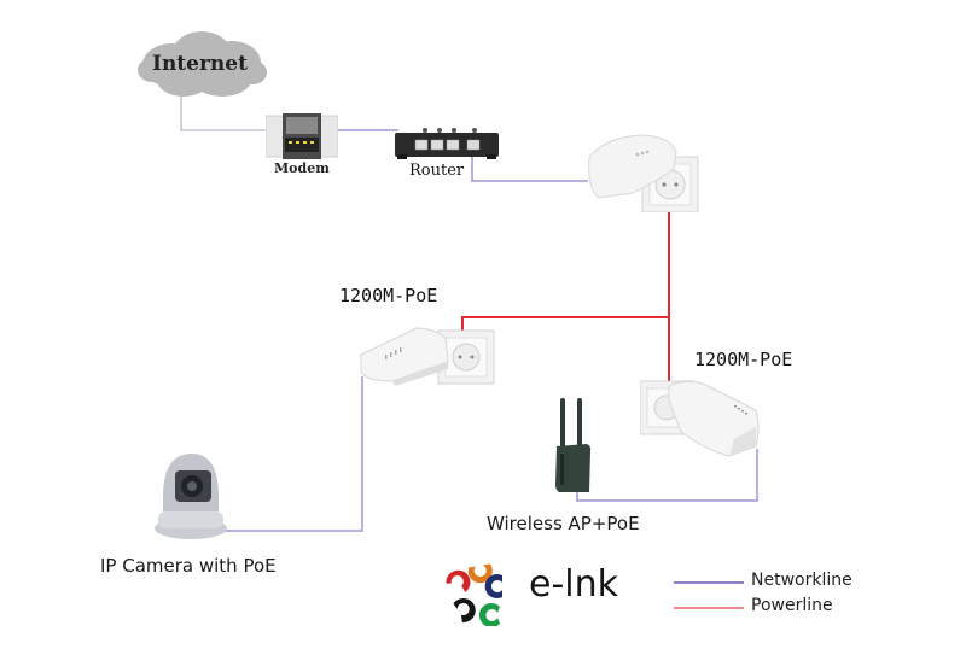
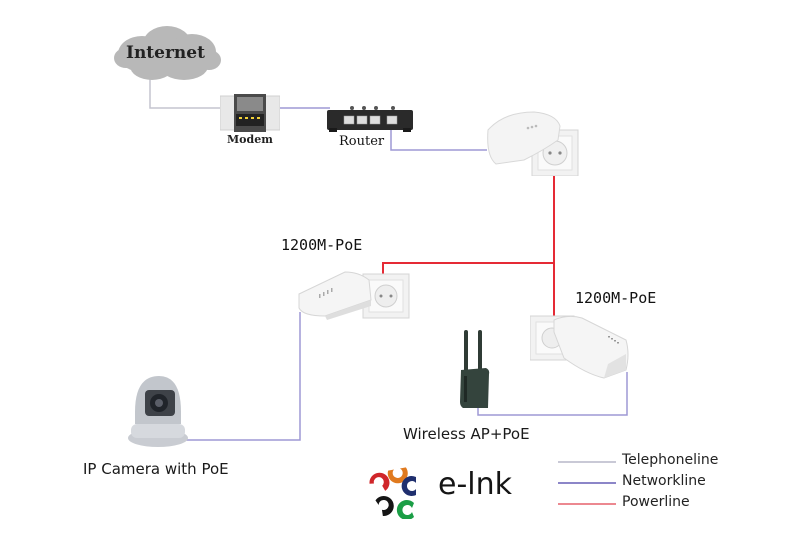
  Internet
  Modem
  Router
  1200M-PoE
  1200M-PoE
  Wireless AP+PoE
  IP Camera with PoE
  e-lnk
+ Telephoneline
  Networkline
  Powerline
